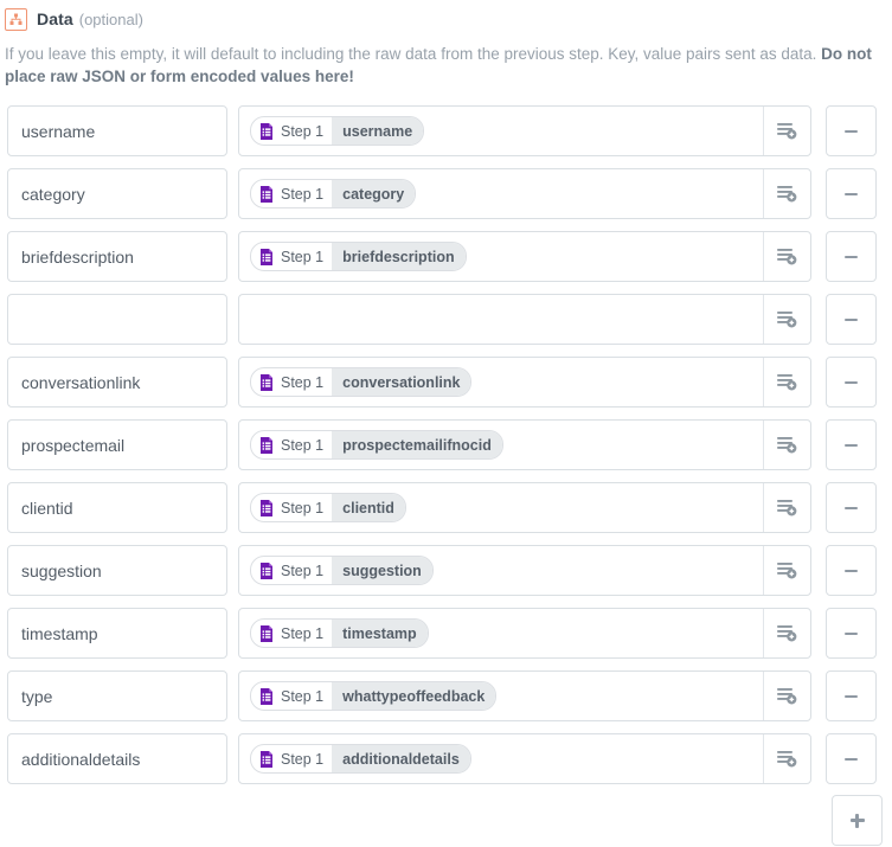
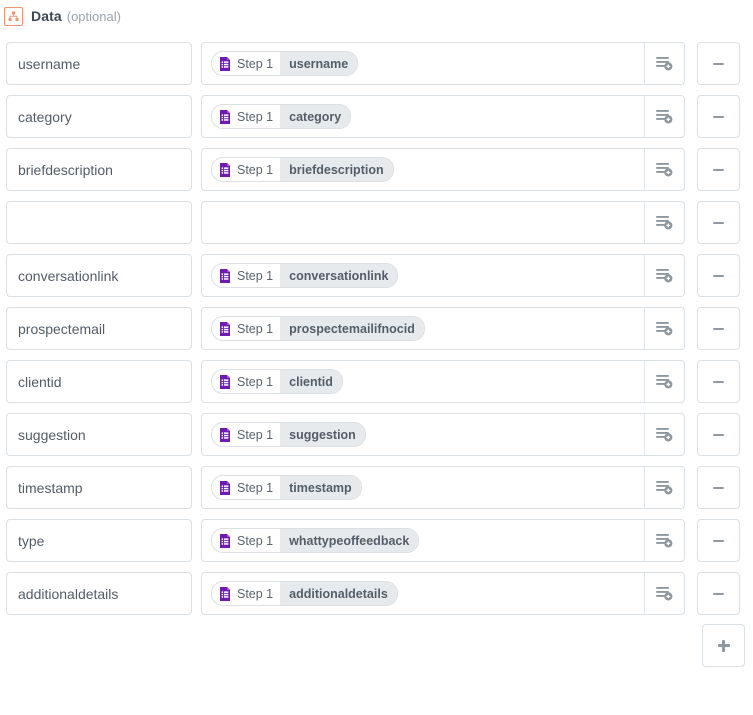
  Data
  (optional)
- If you leave this empty, it will default to including the raw data from the previous step. Key, value pairs sent as data. Do not place raw JSON or form encoded values here!
  username
  Step 1
  username
  category
  Step 1
  category
  briefdescription
  Step 1
  briefdescription
  conversationlink
  Step 1
  conversationlink
  prospectemail
  Step 1
  prospectemailifnocid
  clientid
  Step 1
  clientid
  suggestion
  Step 1
  suggestion
  timestamp
  Step 1
  timestamp
  type
  Step 1
  whattypeoffeedback
  additionaldetails
  Step 1
  additionaldetails
